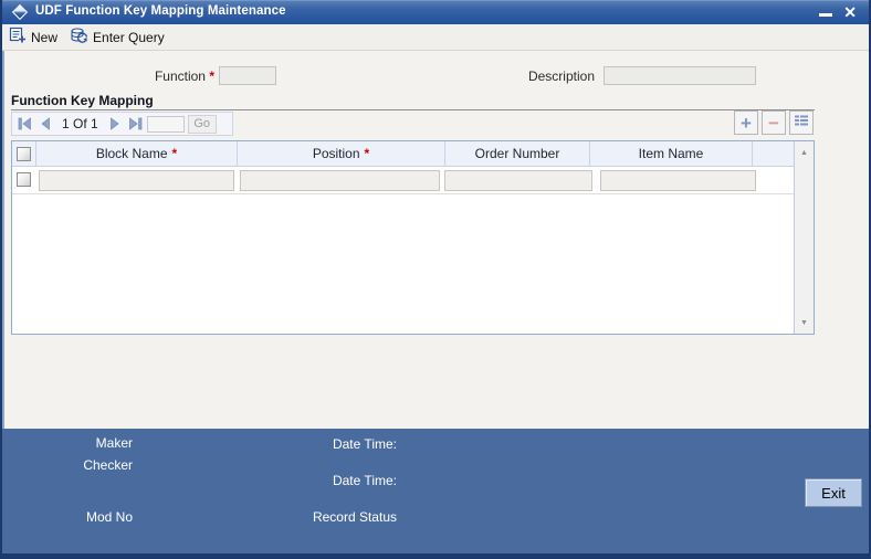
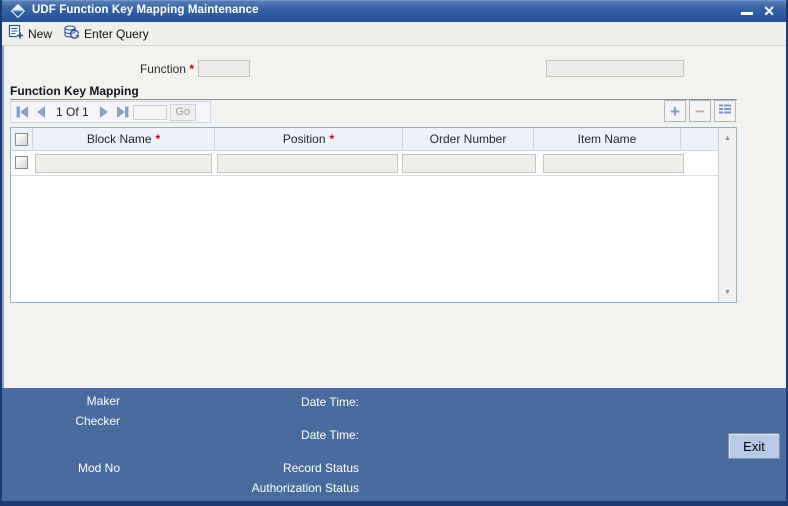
  UDF Function Key Mapping Maintenance
  ✕
  New
  Enter Query
  Function *
- Description
  Function Key Mapping
  1 Of 1
  Go
  +
  −
  Block Name
  *
  Position
  *
  Order Number
  Item Name
  Maker
  Checker
  Mod No
  Date Time:
  Date Time:
  Record Status
+ Authorization Status
  Exit
